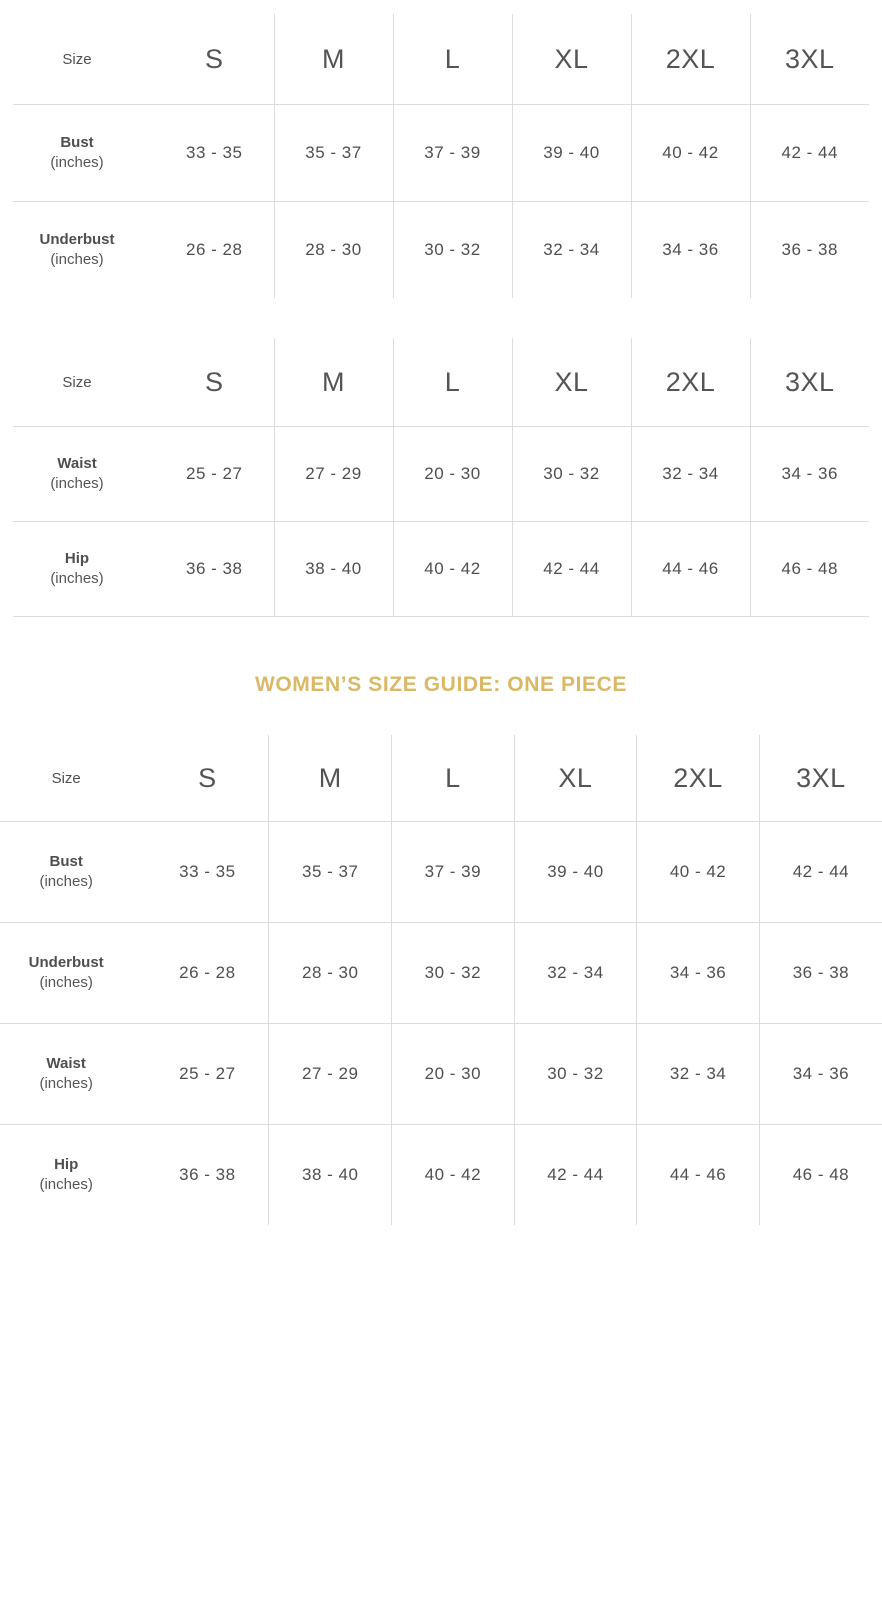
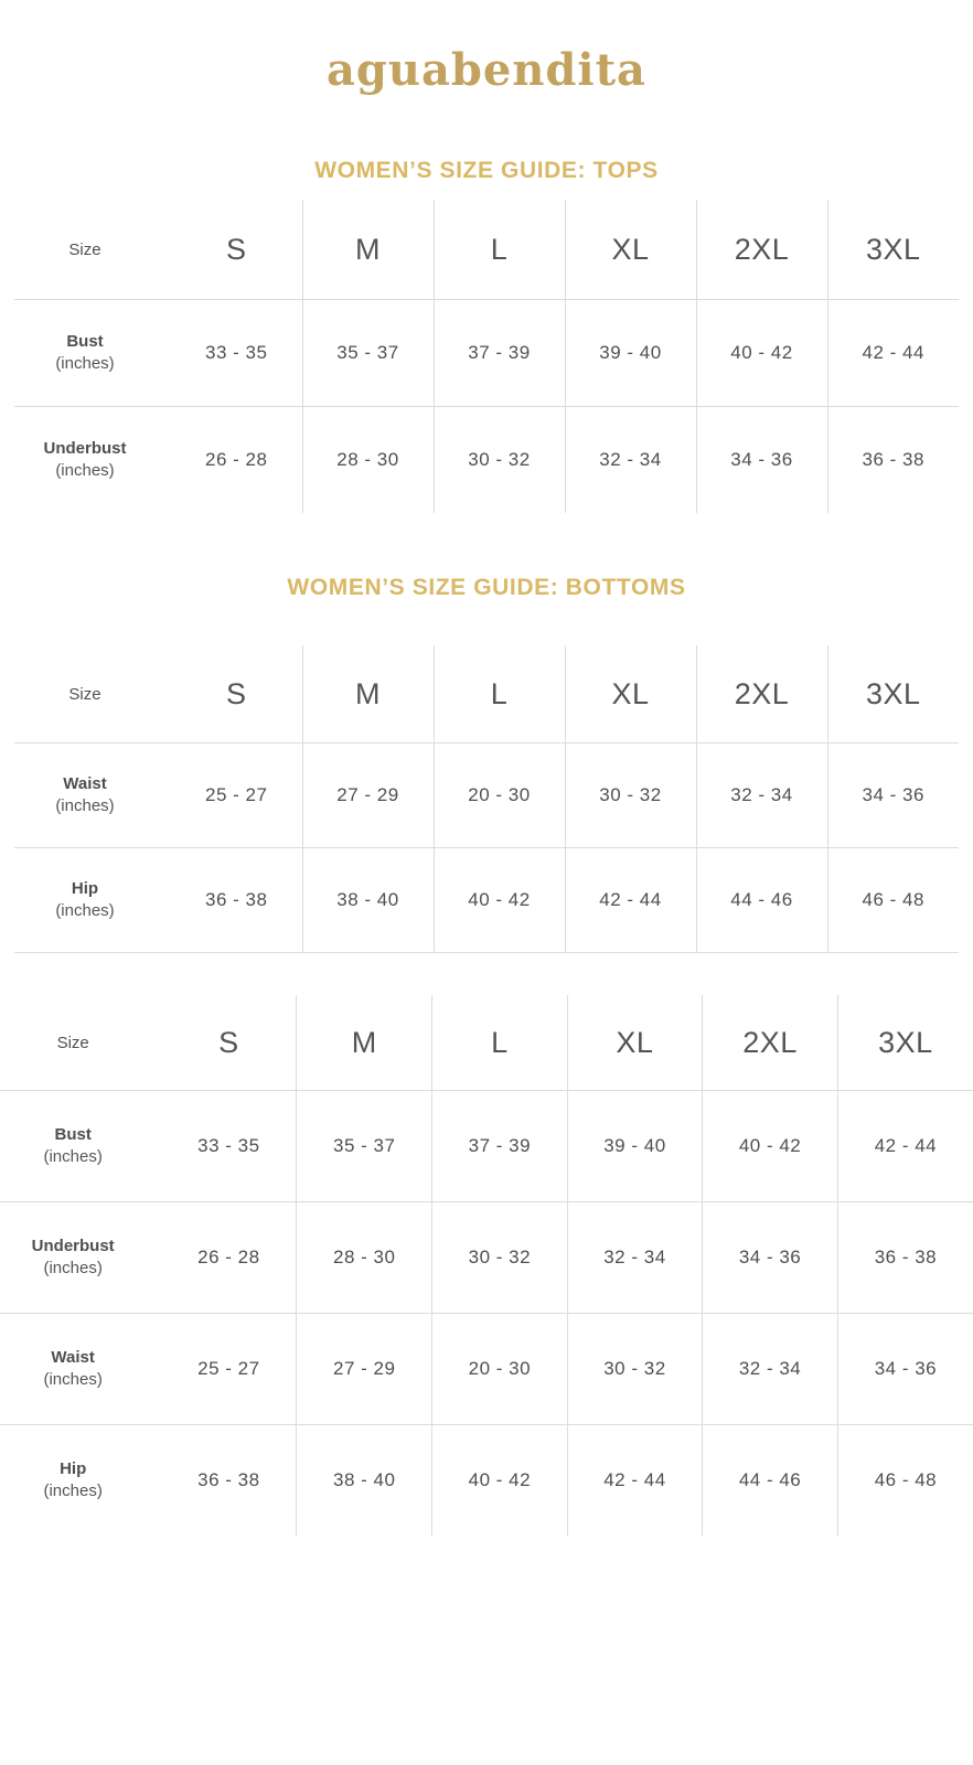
+ aguabendita
+ WOMEN’S SIZE GUIDE: TOPS
  Size	S	M	L	XL	2XL	3XL
  Bust (inches)	33 - 35	35 - 37	37 - 39	39 - 40	40 - 42	42 - 44
  Underbust (inches)	26 - 28	28 - 30	30 - 32	32 - 34	34 - 36	36 - 38
+ WOMEN’S SIZE GUIDE: BOTTOMS
  Size	S	M	L	XL	2XL	3XL
  Waist (inches)	25 - 27	27 - 29	20 - 30	30 - 32	32 - 34	34 - 36
  Hip (inches)	36 - 38	38 - 40	40 - 42	42 - 44	44 - 46	46 - 48
- WOMEN’S SIZE GUIDE: ONE PIECE
  Size	S	M	L	XL	2XL	3XL
  Bust (inches)	33 - 35	35 - 37	37 - 39	39 - 40	40 - 42	42 - 44
  Underbust (inches)	26 - 28	28 - 30	30 - 32	32 - 34	34 - 36	36 - 38
  Waist (inches)	25 - 27	27 - 29	20 - 30	30 - 32	32 - 34	34 - 36
  Hip (inches)	36 - 38	38 - 40	40 - 42	42 - 44	44 - 46	46 - 48
